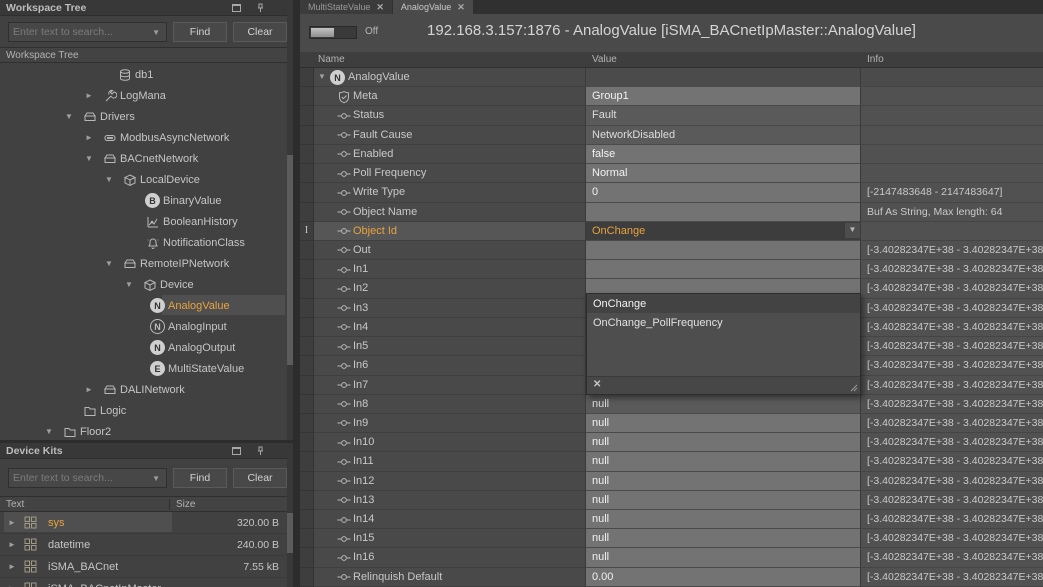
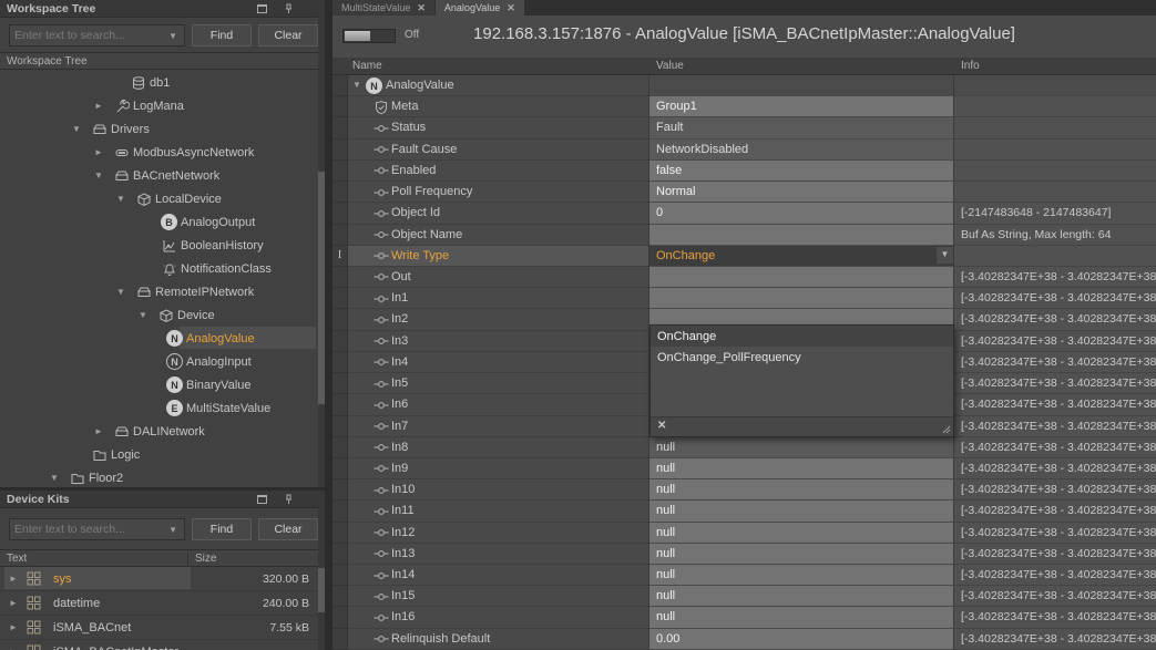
  Workspace Tree
  Enter text to search...
  ▼
  Find
  Clear
  Workspace Tree
  db1
  ►
  LogMana
  ▼
  Drivers
  ►
  ModbusAsyncNetwork
  ▼
  BACnetNetwork
  ▼
  LocalDevice
  B
- BinaryValue
+ AnalogOutput
  BooleanHistory
  NotificationClass
  ▼
  RemoteIPNetwork
  ▼
  Device
  N
  AnalogValue
  N
  AnalogInput
  N
- AnalogOutput
+ BinaryValue
  E
  MultiStateValue
  ►
  DALINetwork
  Logic
  ▼
  Floor2
  Device Kits
  Enter text to search...
  ▼
  Find
  Clear
  Text
  Size
  ►
  sys
  320.00 B
  ►
  datetime
  240.00 B
  ►
  iSMA_BACnet
  7.55 kB
  MultiStateValue
  ✕
  AnalogValue
  ✕
  Off
  192.168.3.157:1876 - AnalogValue [iSMA_BACnetIpMaster::AnalogValue]
  Name
  Value
  Info
  ▼
  N
  AnalogValue
  Meta
  Group1
  Status
  Fault
  Fault Cause
  NetworkDisabled
  Enabled
  false
  Poll Frequency
  Normal
- Write Type
+ Object Id
  0
  [-2147483648 - 2147483647]
  Object Name
  Buf As String, Max length: 64
  I
- Object Id
+ Write Type
  OnChange
  ▼
  Out
  [-3.40282347E+38 - 3.40282347E+38
  In1
  [-3.40282347E+38 - 3.40282347E+38
  In2
  [-3.40282347E+38 - 3.40282347E+38
  In3
  [-3.40282347E+38 - 3.40282347E+38
  In4
  [-3.40282347E+38 - 3.40282347E+38
  In5
  [-3.40282347E+38 - 3.40282347E+38
  In6
  [-3.40282347E+38 - 3.40282347E+38
  In7
  [-3.40282347E+38 - 3.40282347E+38
  In8
  null
  [-3.40282347E+38 - 3.40282347E+38
  In9
  null
  [-3.40282347E+38 - 3.40282347E+38
  In10
  null
  [-3.40282347E+38 - 3.40282347E+38
  In11
  null
  [-3.40282347E+38 - 3.40282347E+38
  In12
  null
  [-3.40282347E+38 - 3.40282347E+38
  In13
  null
  [-3.40282347E+38 - 3.40282347E+38
  In14
  null
  [-3.40282347E+38 - 3.40282347E+38
  In15
  null
  [-3.40282347E+38 - 3.40282347E+38
  In16
  null
  [-3.40282347E+38 - 3.40282347E+38
  Relinquish Default
  0.00
  [-3.40282347E+38 - 3.40282347E+38
  OnChange
  OnChange_PollFrequency
  ✕
